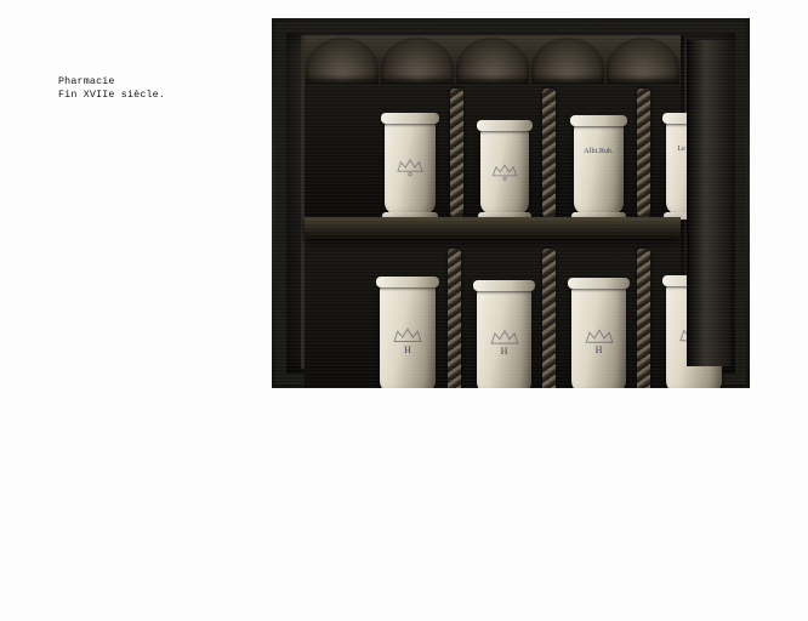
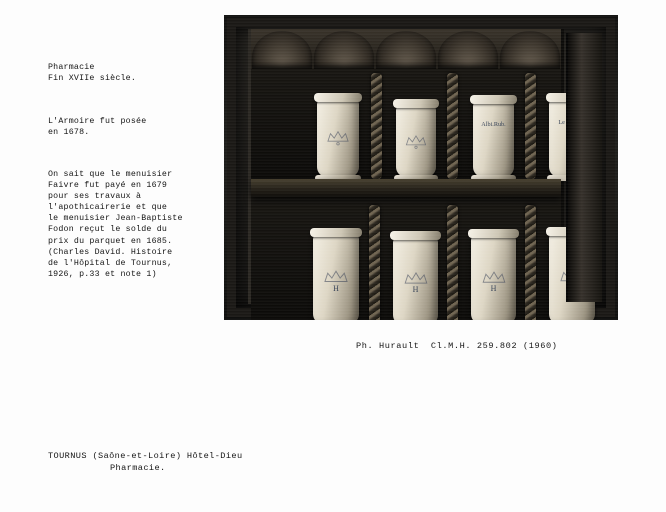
  Pharmacie
  Fin XVIIe siècle.
+ L'Armoire fut posée
+ en 1678.
+ On sait que le menuisier
+ Faivre fut payé en 1679
+ pour ses travaux à
+ l'apothicairerie et que
+ le menuisier Jean-Baptiste
+ Fodon reçut le solde du
+ prix du parquet en 1685.
+ (Charles David. Histoire
+ de l'Hôpital de Tournus,
+ 1926, p.33 et note 1)
+ Ph. Hurault Cl.M.H. 259.802 (1960)
+ TOURNUS (Saône-et-Loire) Hôtel-Dieu
+ Pharmacie.
